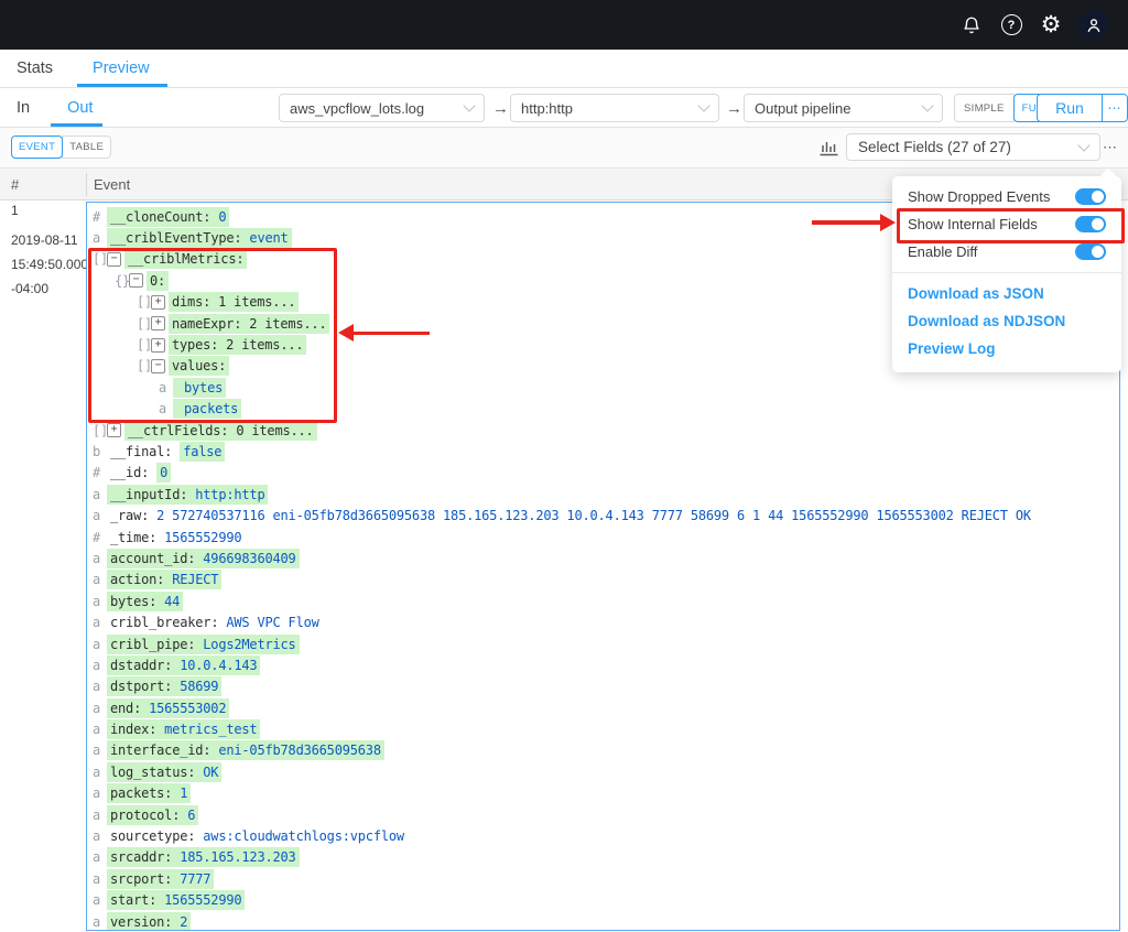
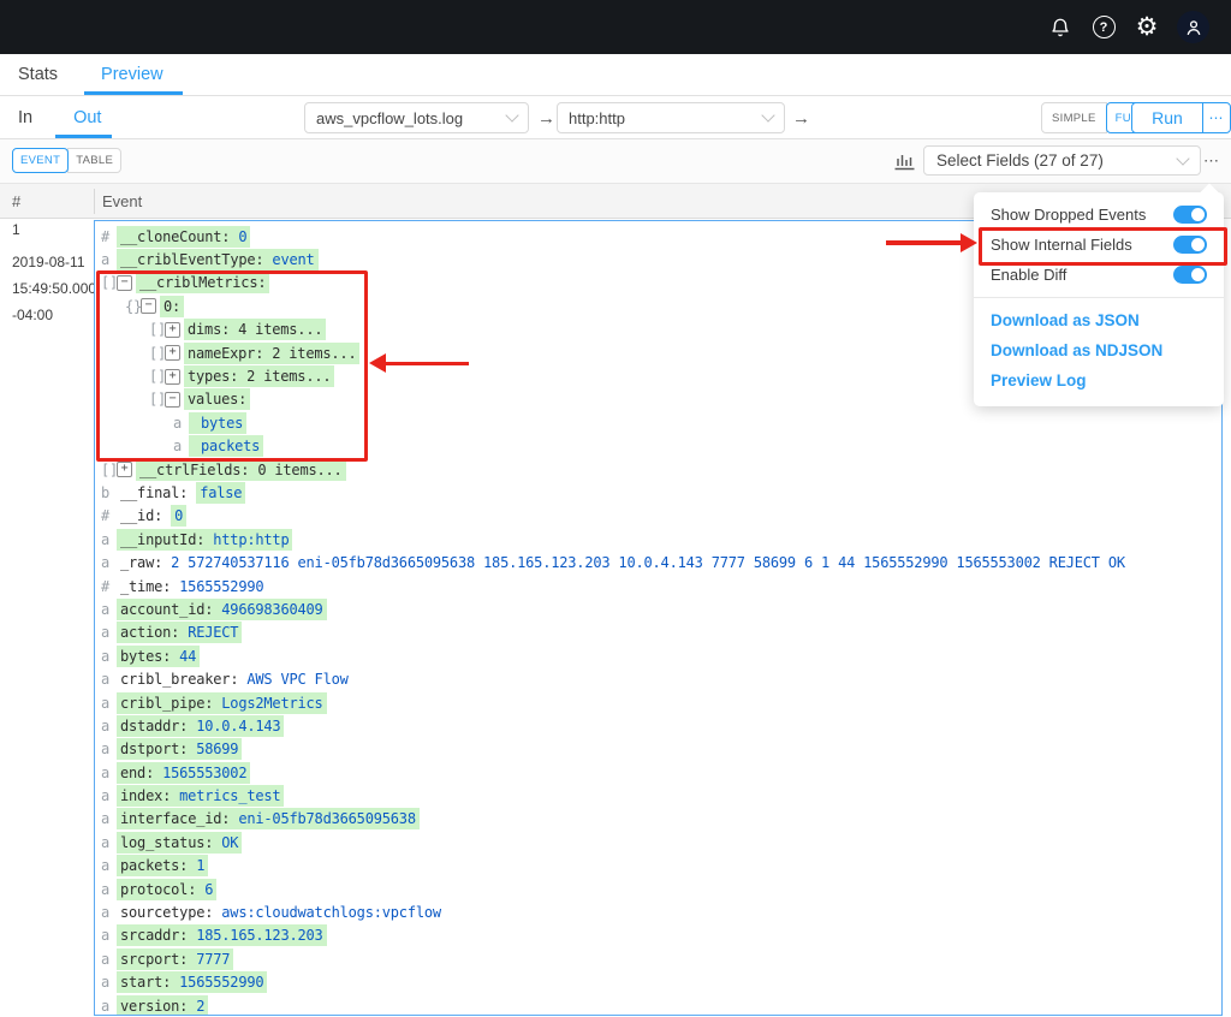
  ?
  ⚙
  Stats
  Preview
  In
  Out
  aws_vpcflow_lots.log
  →
  http:http
  →
- Output pipeline
  SIMPLE
  Run
  ⋯
  EVENT
  TABLE
  Select Fields (27 of 27)
  ⋯
  #
  Event
  1
  2019-08-11
  15:49:50.000
  -04:00
  #
  __cloneCount:
  0
  a
  __criblEventType:
  event
  []
  −
  __criblMetrics:
  {}
  −
  0:
  []
  +
  dims:
- 1 items...
+ 4 items...
  []
  +
  nameExpr:
  2 items...
  []
  +
  types:
  2 items...
  []
  −
  values:
  a
  bytes
  a
  packets
  []
  +
  __ctrlFields:
  0 items...
  b
  __final:
  false
  #
  __id:
  0
  a
  __inputId:
  http:http
  a
  _raw:
  2 572740537116 eni-05fb78d3665095638 185.165.123.203 10.0.4.143 7777 58699 6 1 44 1565552990 1565553002 REJECT OK
  #
  _time:
  1565552990
  a
  account_id:
  496698360409
  a
  action:
  REJECT
  a
  bytes:
  44
  a
  cribl_breaker:
  AWS VPC Flow
  a
  cribl_pipe:
  Logs2Metrics
  a
  dstaddr:
  10.0.4.143
  a
  dstport:
  58699
  a
  end:
  1565553002
  a
  index:
  metrics_test
  a
  interface_id:
  eni-05fb78d3665095638
  a
  log_status:
  OK
  a
  packets:
  1
  a
  protocol:
  6
  a
  sourcetype:
  aws:cloudwatchlogs:vpcflow
  a
  srcaddr:
  185.165.123.203
  a
  srcport:
  7777
  a
  start:
  1565552990
  a
  version:
  2
  Show Dropped Events
  Show Internal Fields
  Enable Diff
  Download as JSON
  Download as NDJSON
  Preview Log
